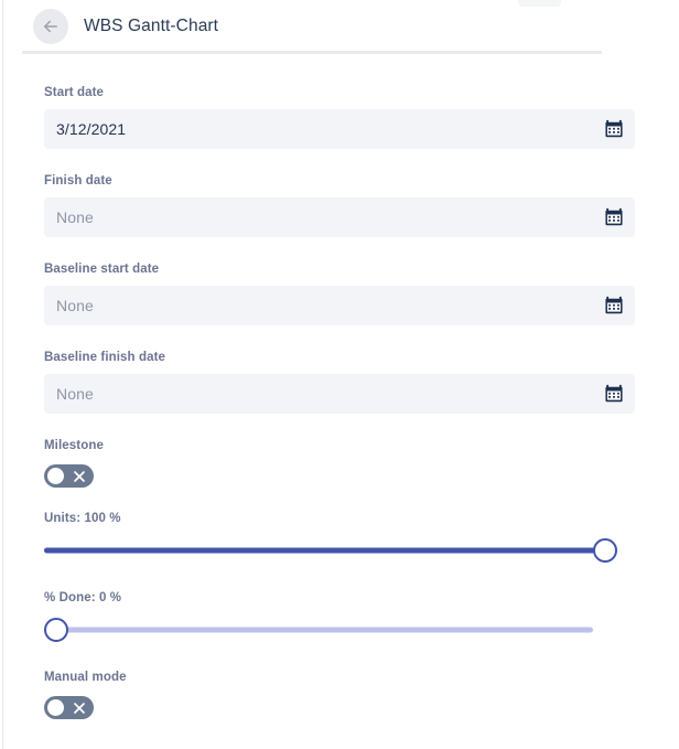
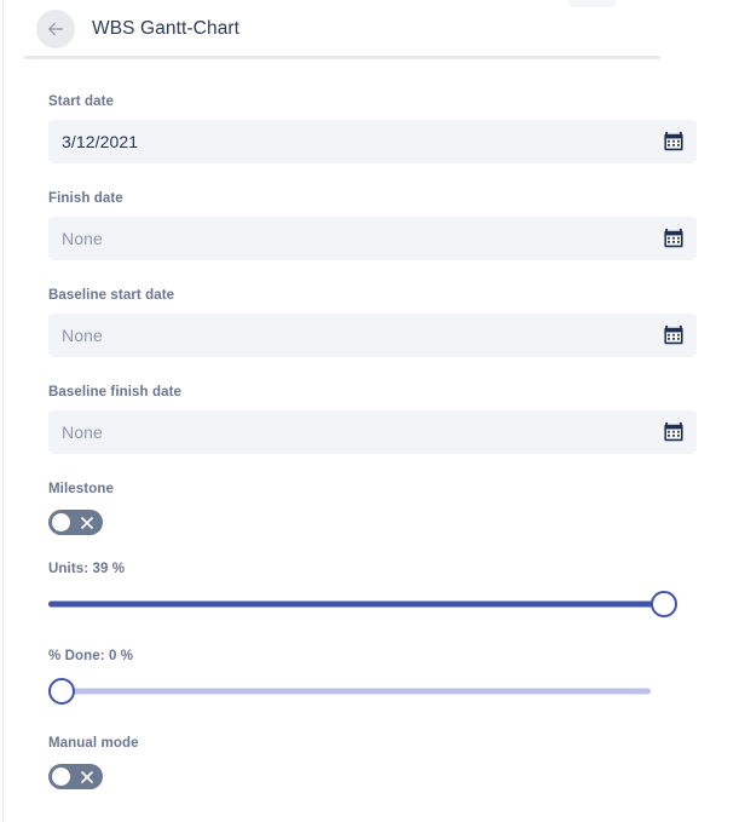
  WBS Gantt-Chart
  Start date
  3/12/2021
  Finish date
  None
  Baseline start date
  None
  Baseline finish date
  None
  Milestone
- Units: 100 %
+ Units: 39 %
  % Done: 0 %
  Manual mode
